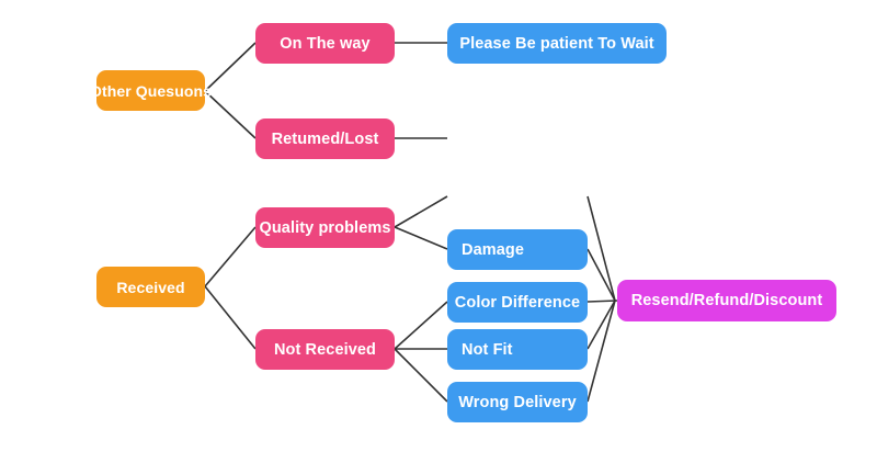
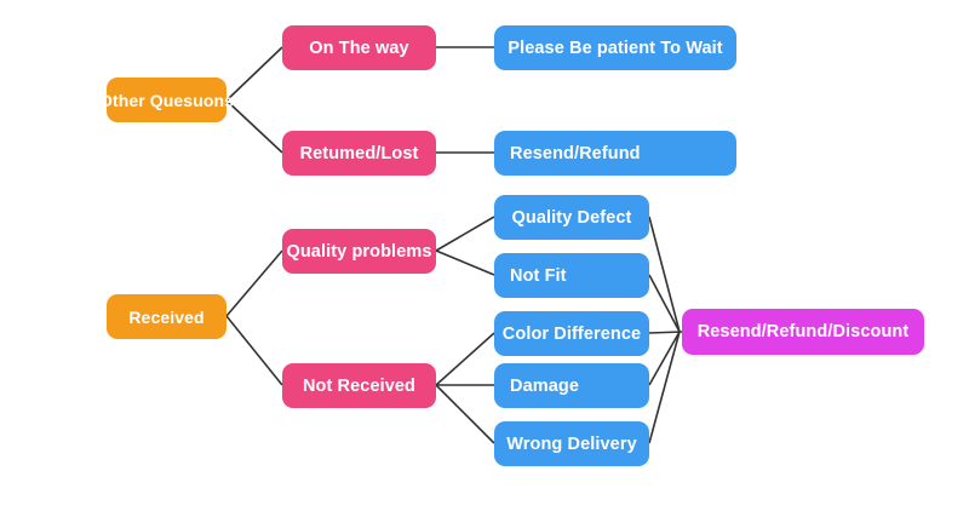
  Other Quesuons
  Received
  On The way
  Retumed/Lost
  Quality problems
  Not Received
  Please Be patient To Wait
+ Resend/Refund
+ Quality Defect
- Damage
+ Not Fit
  Color Difference
- Not Fit
+ Damage
  Wrong Delivery
  Resend/Refund/Discount
